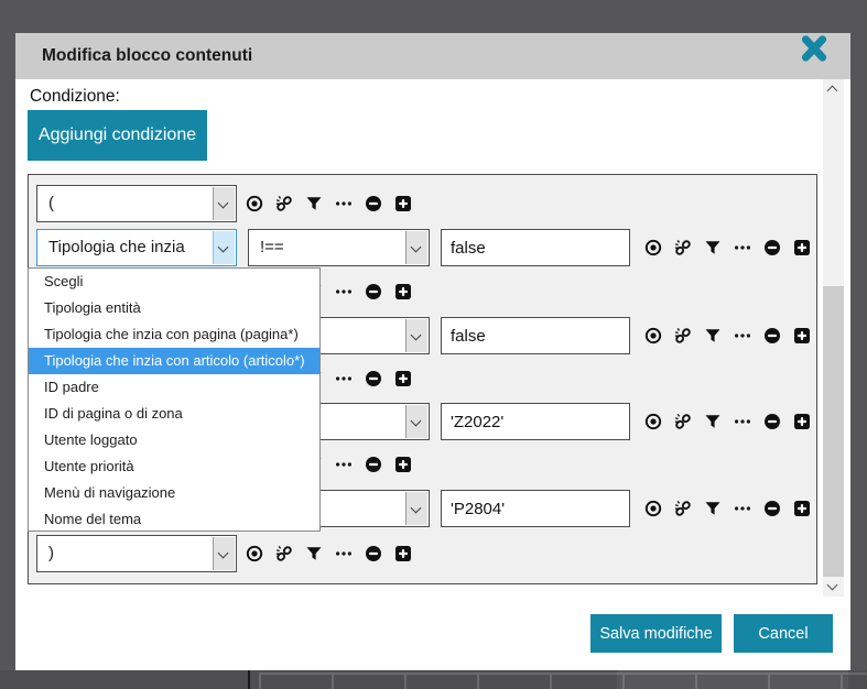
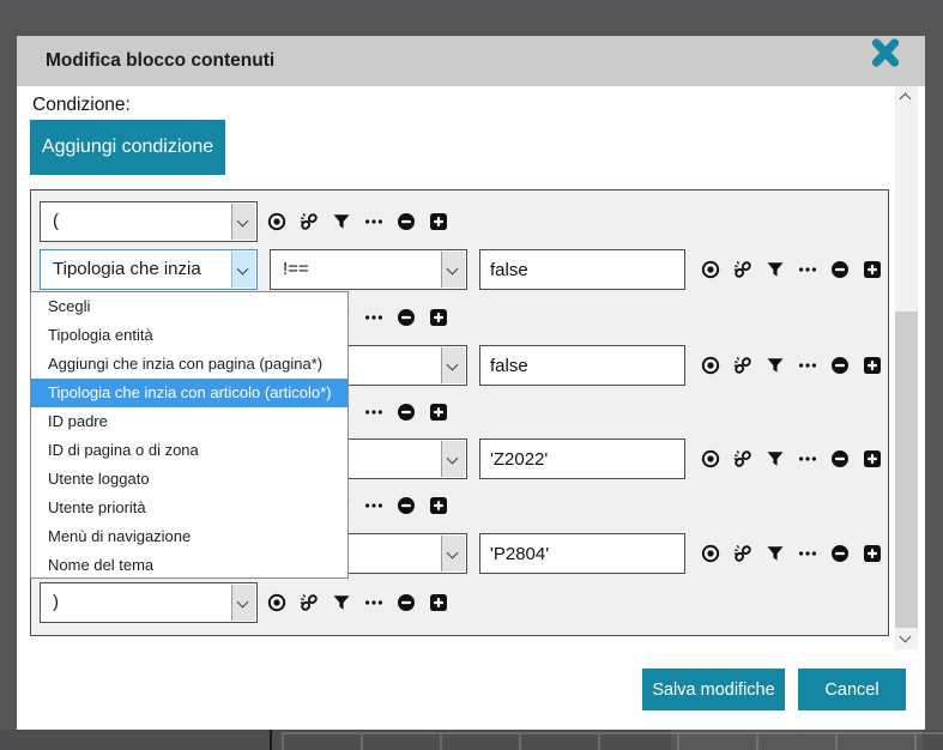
  Modifica blocco contenuti
  Condizione:
  Aggiungi condizione
  (
  Tipologia che inzia
  !==
  false
  false
  'Z2022'
  'P2804'
  )
  Scegli
  Tipologia entità
- Tipologia che inzia con pagina (pagina*)
+ Aggiungi che inzia con pagina (pagina*)
  Tipologia che inzia con articolo (articolo*)
  ID padre
  ID di pagina o di zona
  Utente loggato
  Utente priorità
  Menù di navigazione
  Nome del tema
  Salva modifiche
  Cancel
